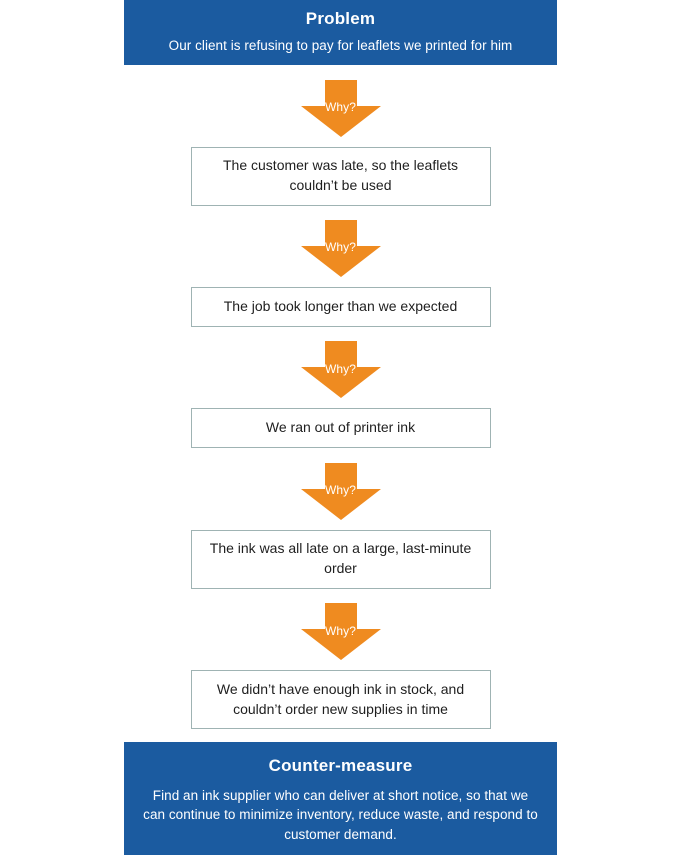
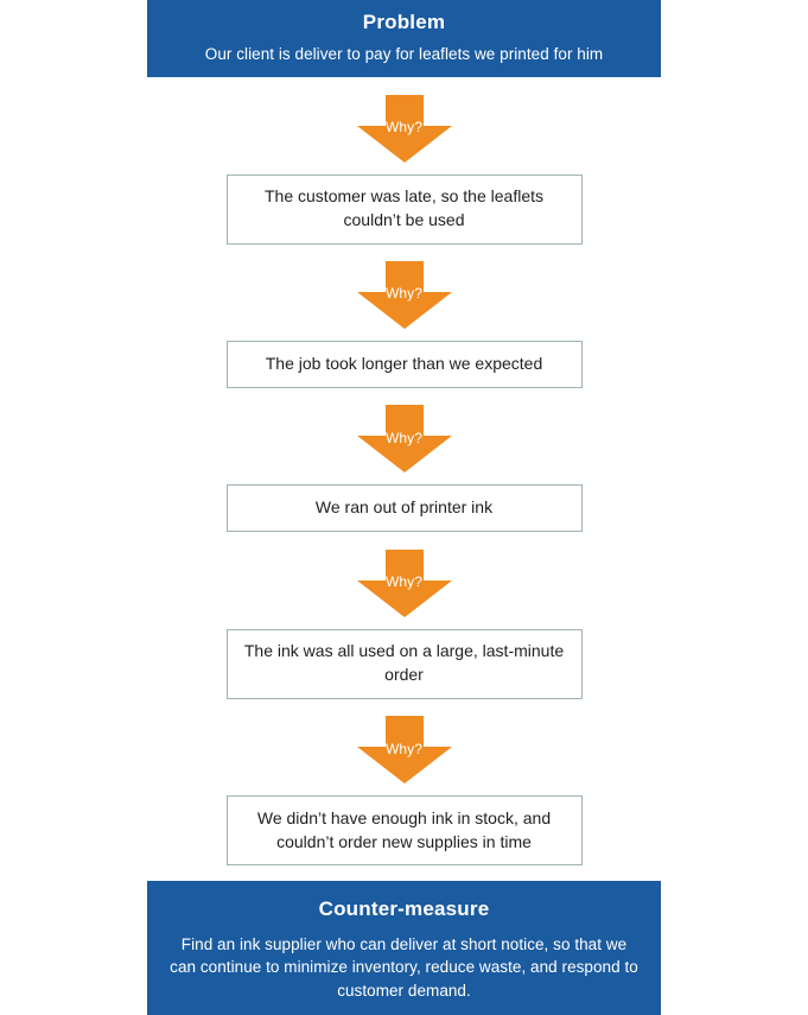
  Problem
- Our client is refusing to pay for leaflets we printed for him
+ Our client is deliver to pay for leaflets we printed for him
  Why?
  The customer was late, so the leaflets couldn’t be used
  Why?
  The job took longer than we expected
  Why?
  We ran out of printer ink
  Why?
- The ink was all late on a large, last-minute order
+ The ink was all used on a large, last-minute order
  Why?
  We didn’t have enough ink in stock, and couldn’t order new supplies in time
  Counter-measure
  Find an ink supplier who can deliver at short notice, so that we can continue to minimize inventory, reduce waste, and respond to customer demand.
